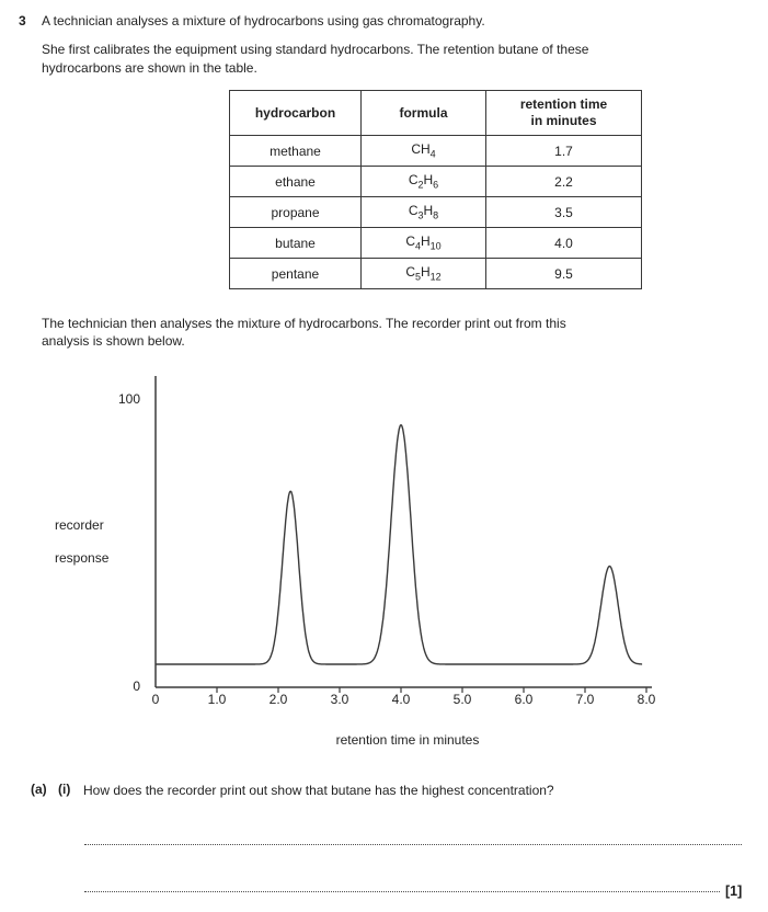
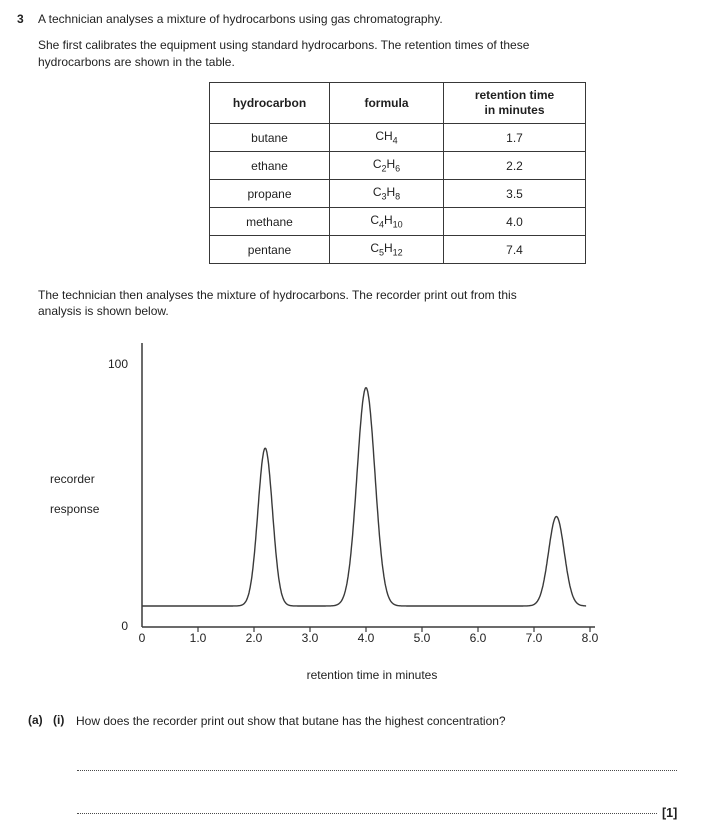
  3
  A technician analyses a mixture of hydrocarbons using gas chromatography.
- She first calibrates the equipment using standard hydrocarbons. The retention butane of these
+ She first calibrates the equipment using standard hydrocarbons. The retention times of these
  hydrocarbons are shown in the table.
  hydrocarbon	formula	retention time in minutes
- methane	CH4	1.7
+ butane	CH4	1.7
  ethane	C2H6	2.2
  propane	C3H8	3.5
- butane	C4H10	4.0
+ methane	C4H10	4.0
- pentane	C5H12	9.5
+ pentane	C5H12	7.4
  The technician then analyses the mixture of hydrocarbons. The recorder print out from this
  analysis is shown below.
  100
  0
  recorder
  response
  0
  1.0
  2.0
  3.0
  4.0
  5.0
  6.0
  7.0
  8.0
  retention time in minutes
  (a)
  (i)
  How does the recorder print out show that butane has the highest concentration?
  [1]
